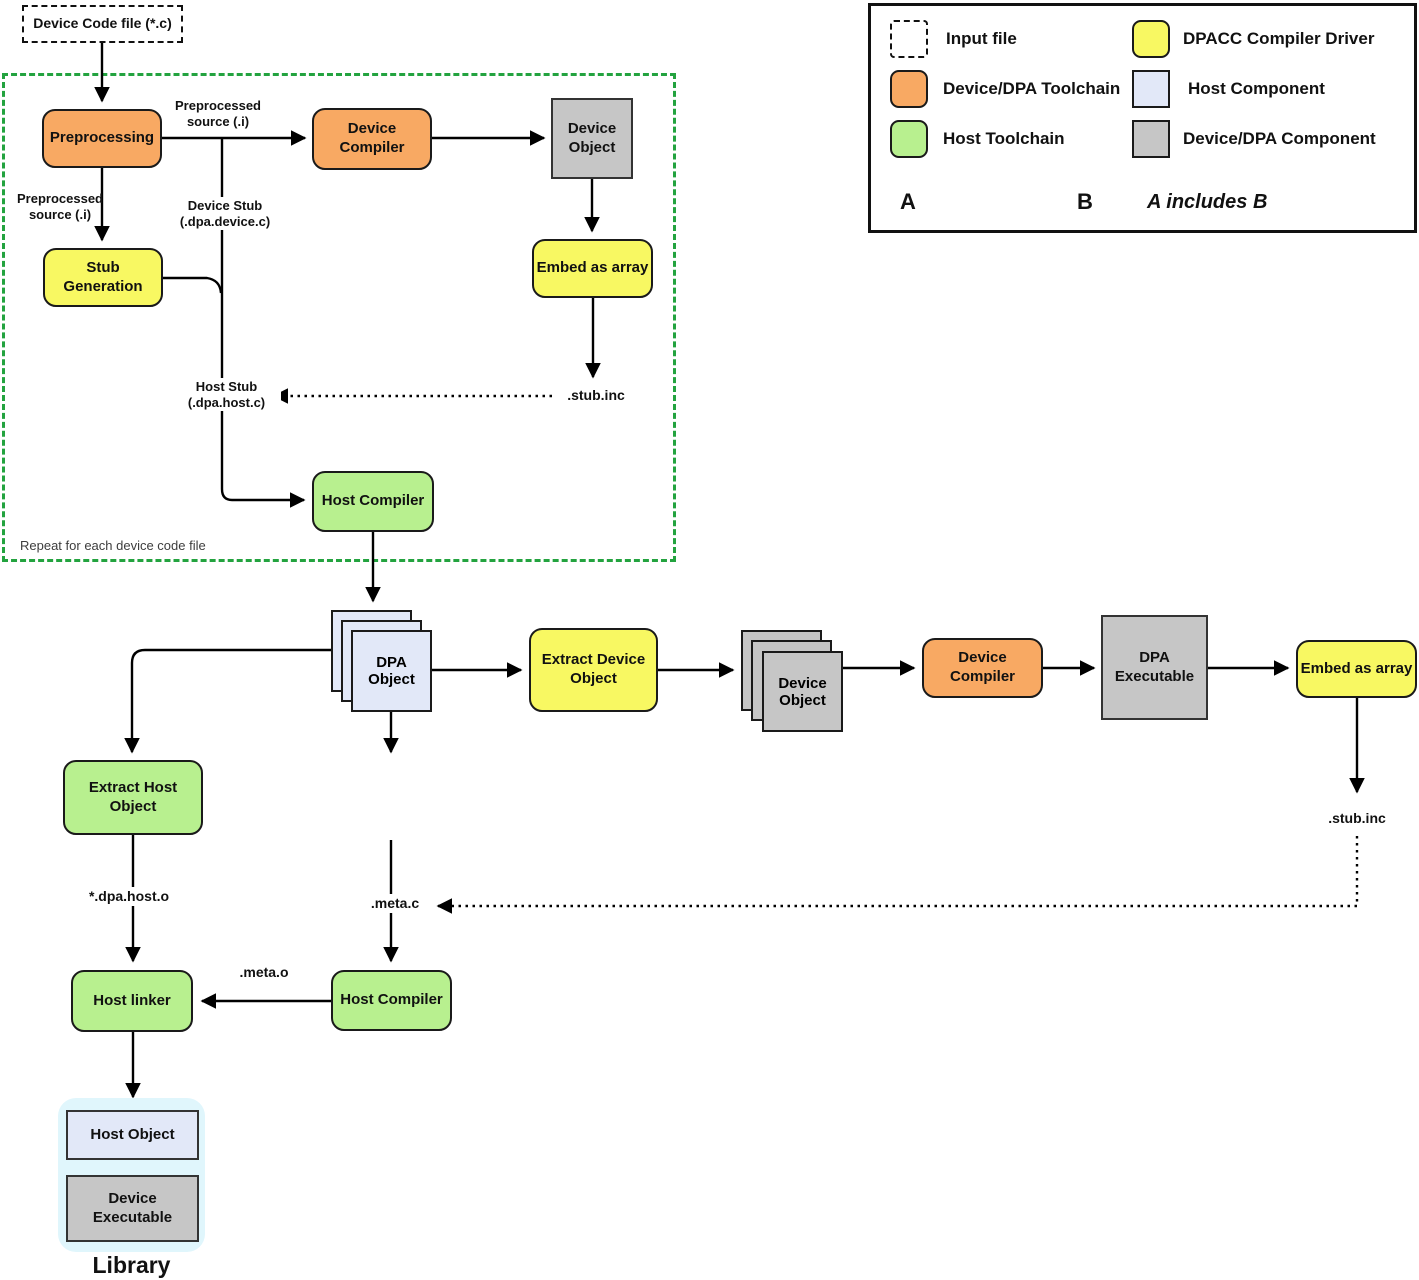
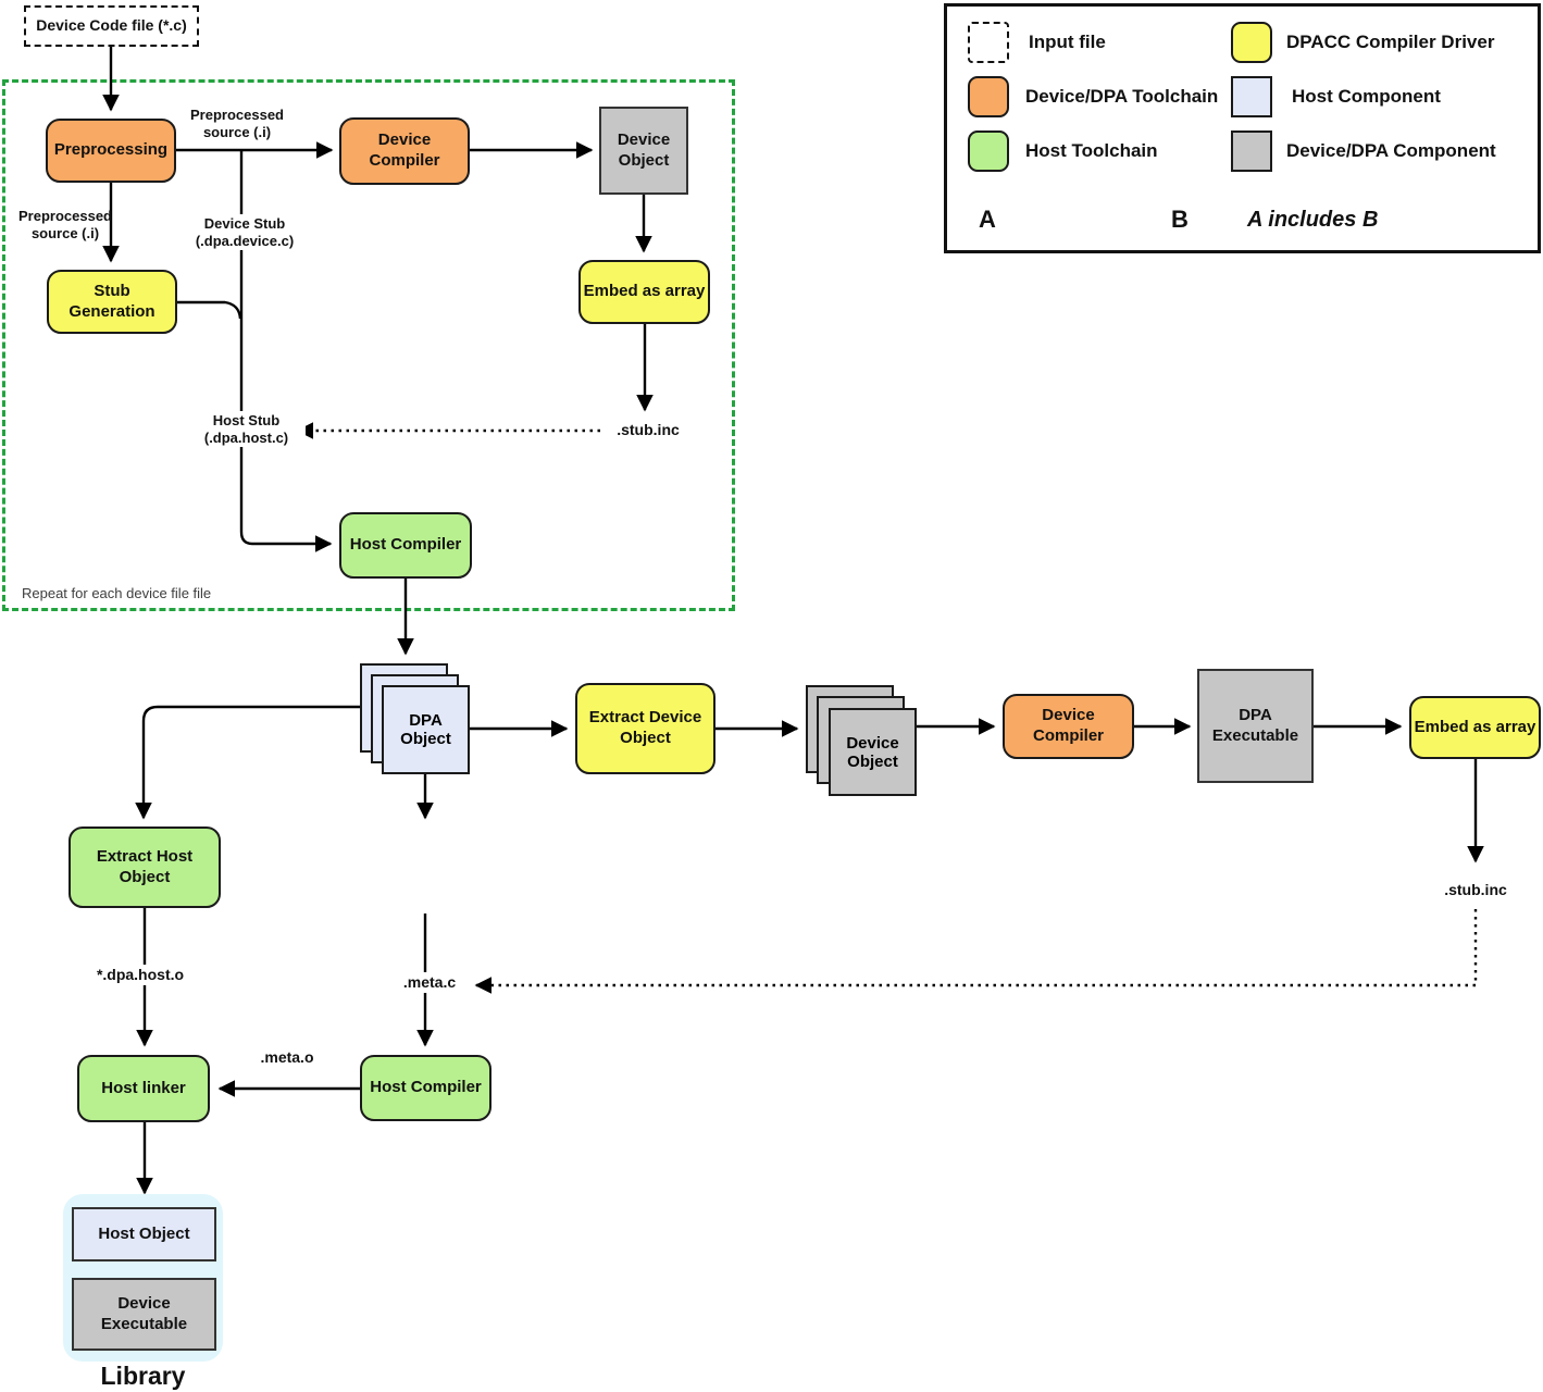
- Repeat for each device code file
+ Repeat for each device file file
  Device Code file (*.c)
  Preprocessing
  Device
  Compiler
  Device
  Object
  Stub Generation
  Embed as array
  Host Compiler
  Preprocessed
  source (.i)
  Preprocessed
  source (.i)
  Device Stub
  (.dpa.device.c)
  Host Stub
  (.dpa.host.c)
  .stub.inc
  DPA
  Object
  Extract Device
  Object
  Device
  Object
  Device
  Compiler
  DPA
  Executable
  Embed as array
  Extract Host
  Object
  Host linker
  Host Compiler
  .stub.inc
  *.dpa.host.o
  .meta.c
  .meta.o
  Host Object
  Device
  Executable
  Library
  Input file
  DPACC Compiler Driver
  Device/DPA Toolchain
  Host Component
  Host Toolchain
  Device/DPA Component
  A
  B
  A includes B
